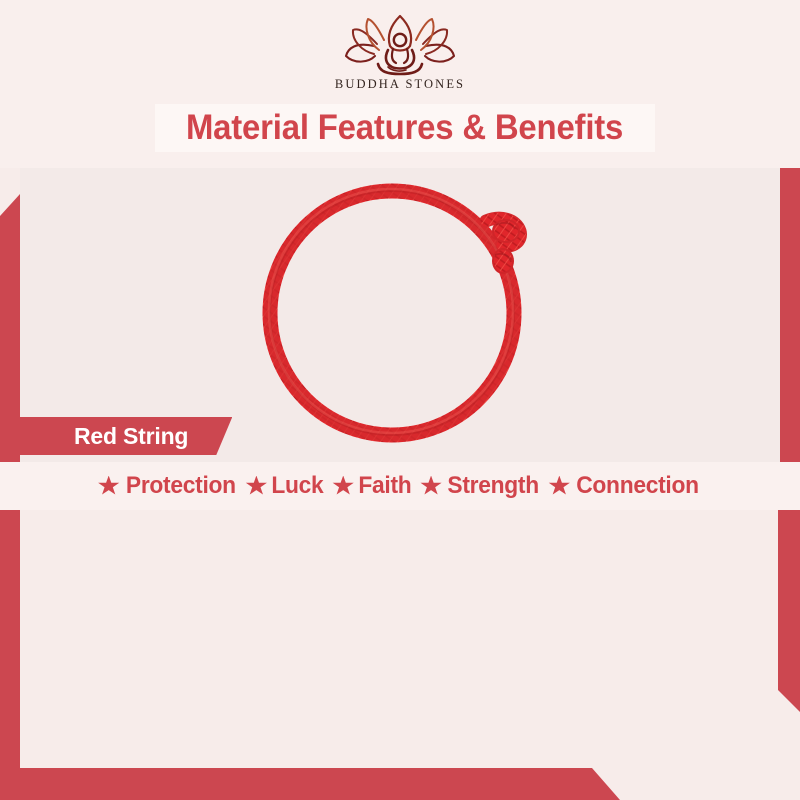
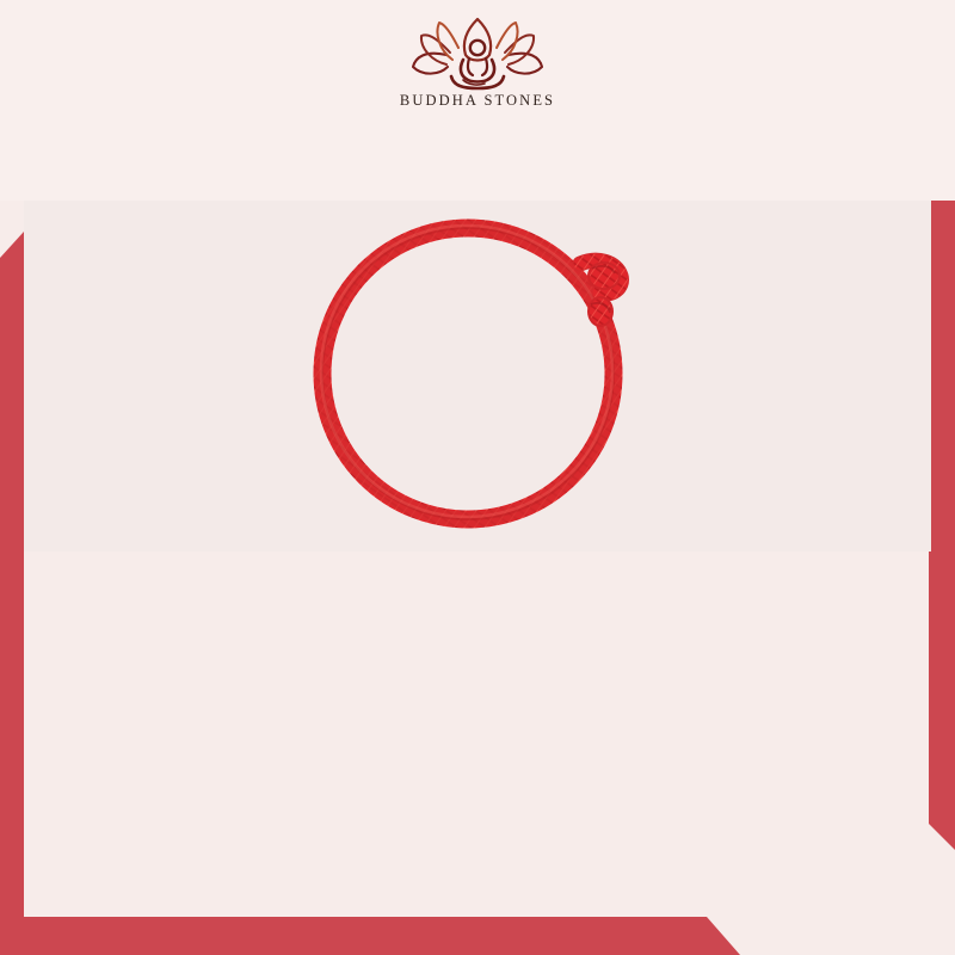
  BUDDHA STONES
- Material Features & Benefits
- Red String
- Protection
- Luck
- Faith
- Strength
- Connection
